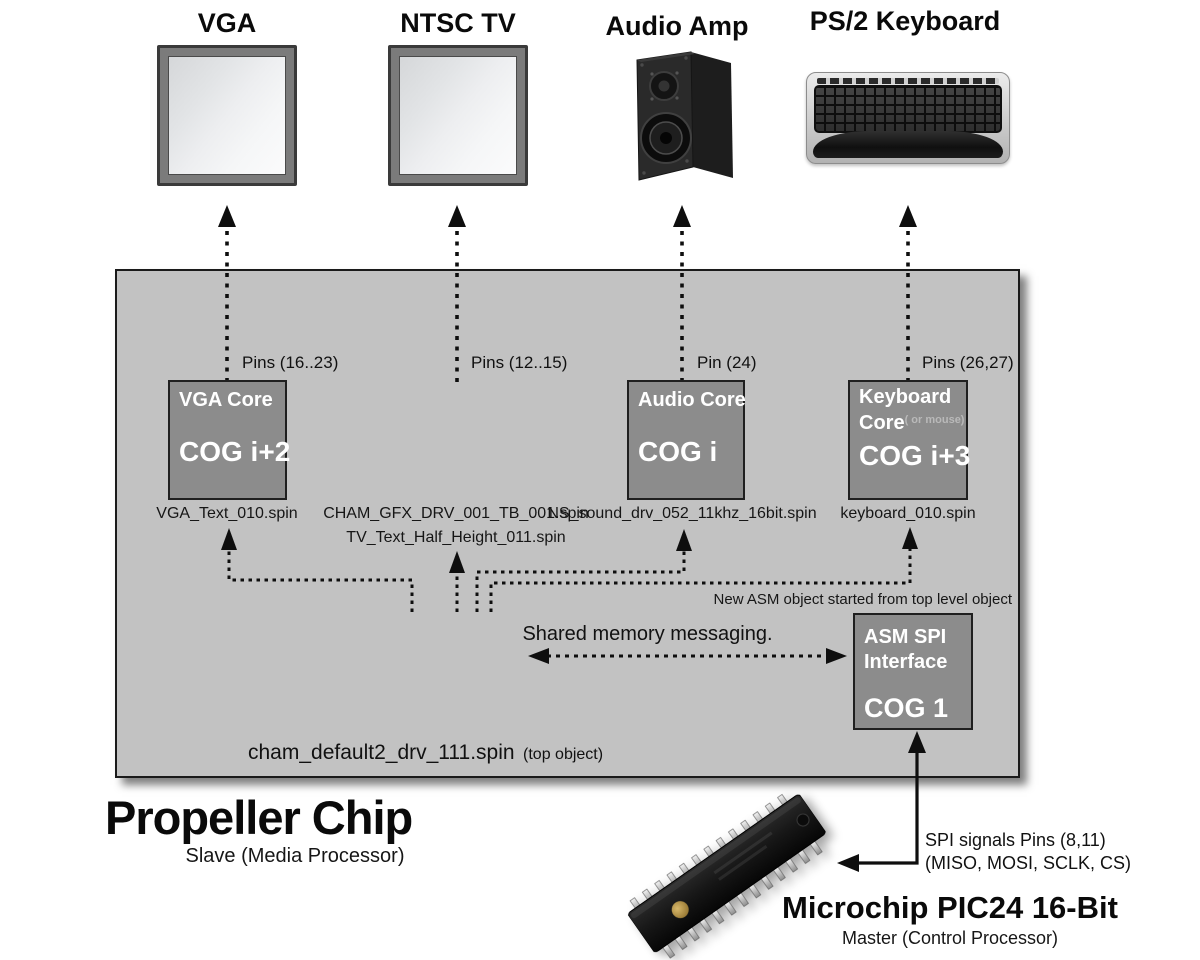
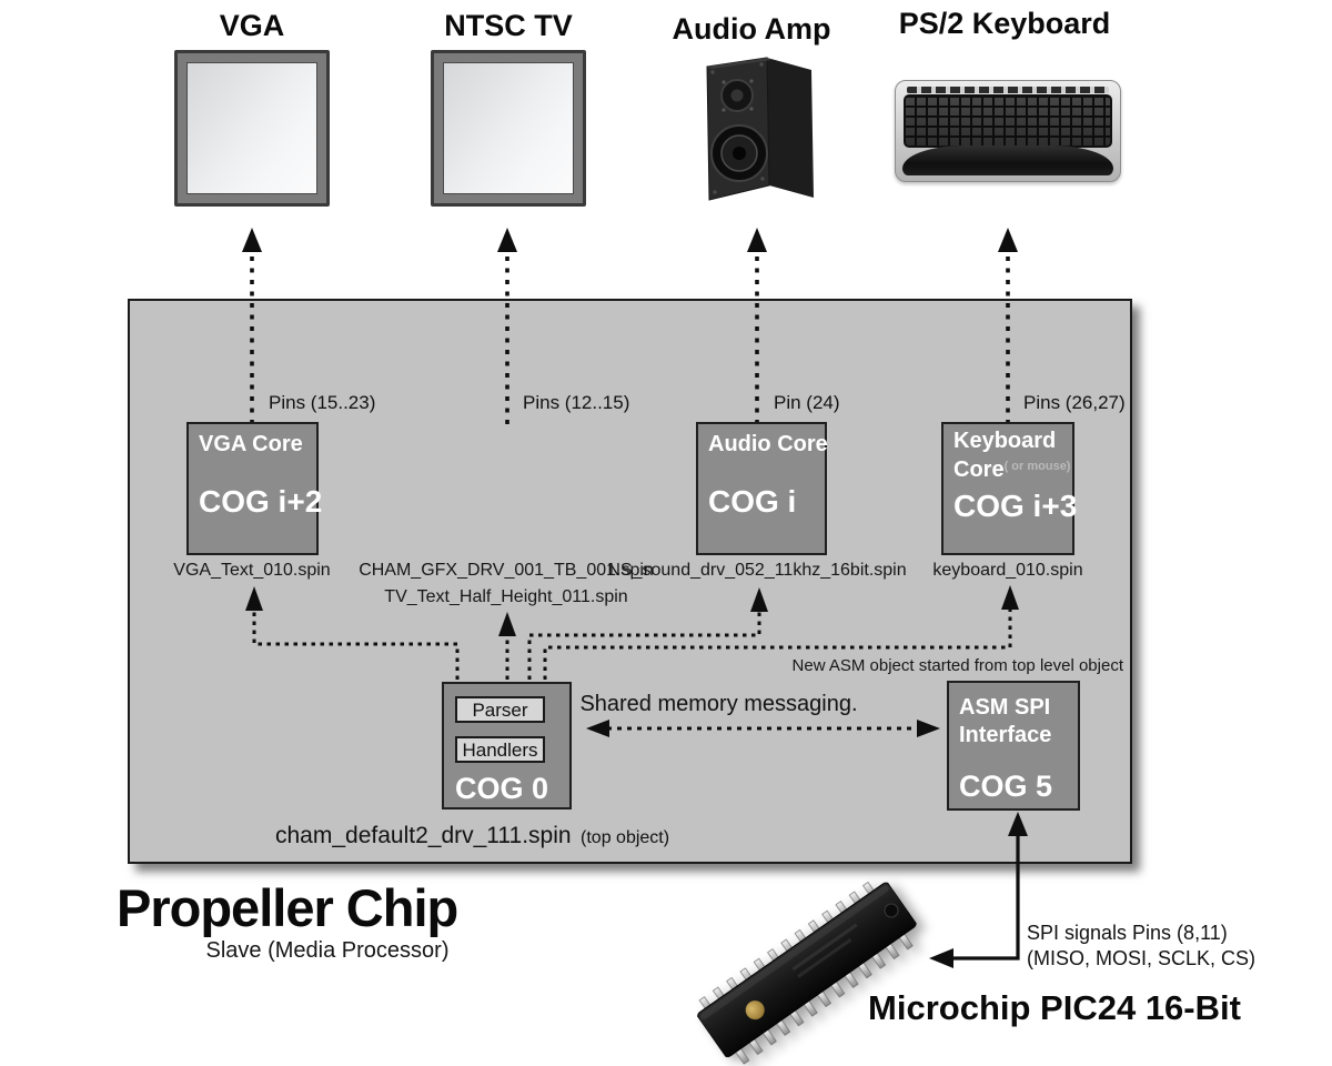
  VGA
  NTSC TV
  Audio Amp
  PS/2 Keyboard
- Pins (16..23)
+ Pins (15..23)
  Pins (12..15)
  Pin (24)
  Pins (26,27)
  VGA Core
  COG i+2
  Audio Core
  COG i
  Keyboard
  Core( or mouse)
  COG i+3
  VGA_Text_010.spin
  CHAM_GFX_DRV_001_TB_001.spin
  TV_Text_Half_Height_011.spin
  NS_sound_drv_052_11khz_16bit.spin
  keyboard_010.spin
+ Parser
+ Handlers
+ COG 0
  Shared memory messaging.
  New ASM object started from top level object
  ASM SPI Interface
- COG 1
+ COG 5
  cham_default2_drv_111.spin (top object)
  Propeller Chip
  Slave (Media Processor)
  SPI signals Pins (8,11)
  (MISO, MOSI, SCLK, CS)
  Microchip PIC24 16-Bit
- Master (Control Processor)
